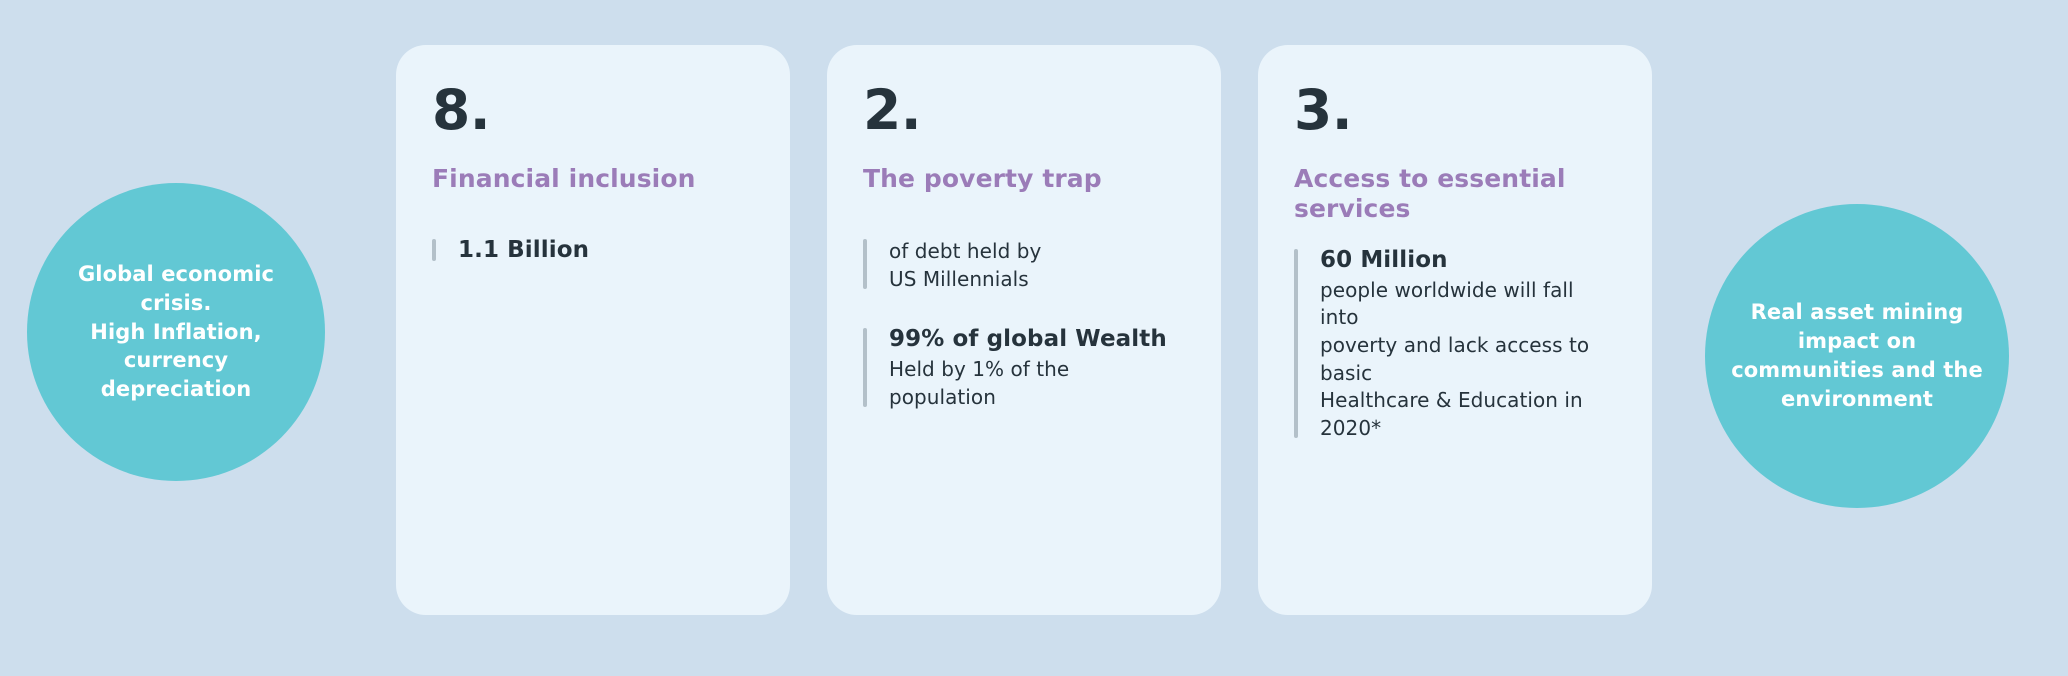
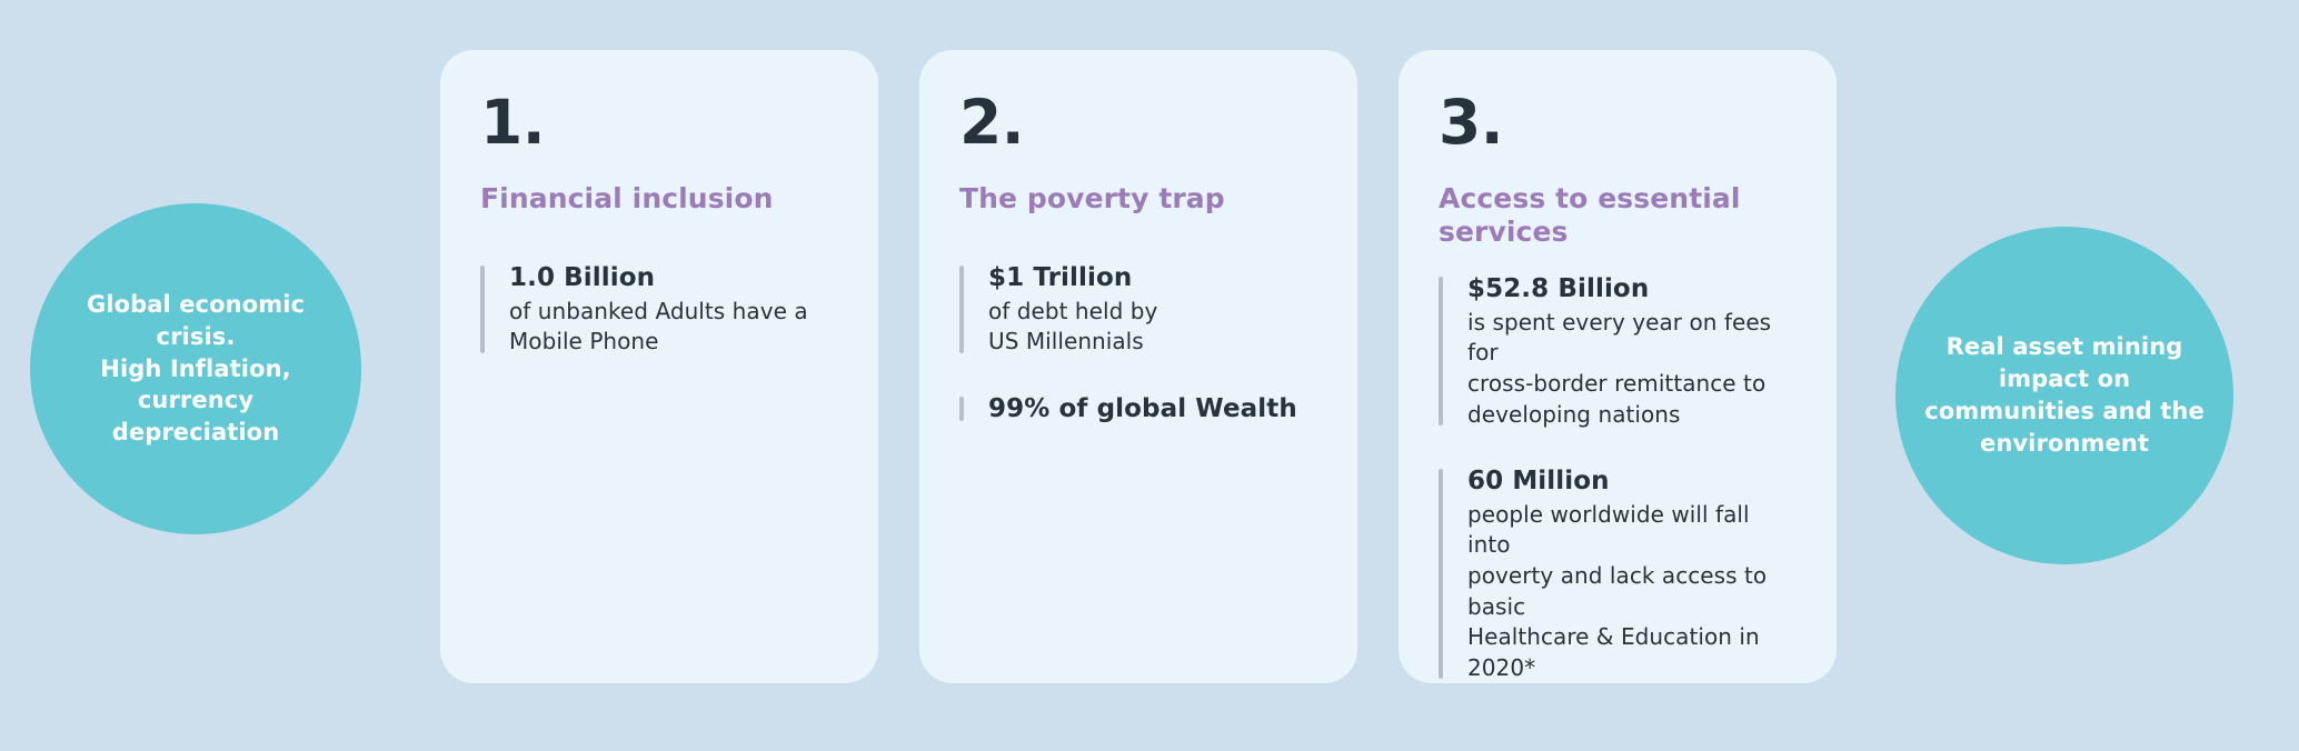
  Global economic crisis.
  High Inflation, currency depreciation
- 8.
+ 1.
  Financial inclusion
- 1.1 Billion
+ 1.0 Billion
+ of unbanked Adults have a
+ Mobile Phone
  2.
  The poverty trap
+ $1 Trillion
  of debt held by
  US Millennials
  99% of global Wealth
- Held by 1% of the
- population
  3.
  Access to essential services
+ $52.8 Billion
+ is spent every year on fees for
+ cross-border remittance to
+ developing nations
  60 Million
  people worldwide will fall into
  poverty and lack access to basic
  Healthcare & Education in 2020*
  Real asset mining impact on communities and the environment
